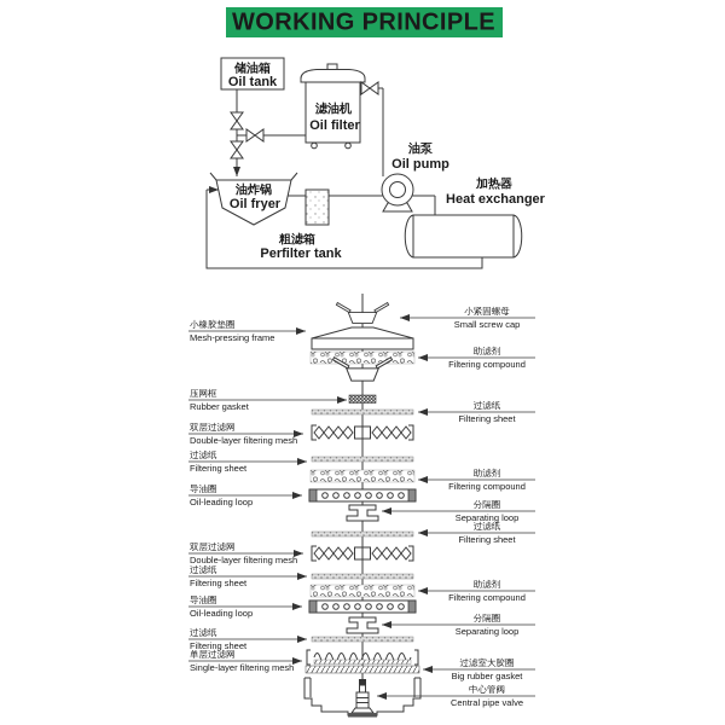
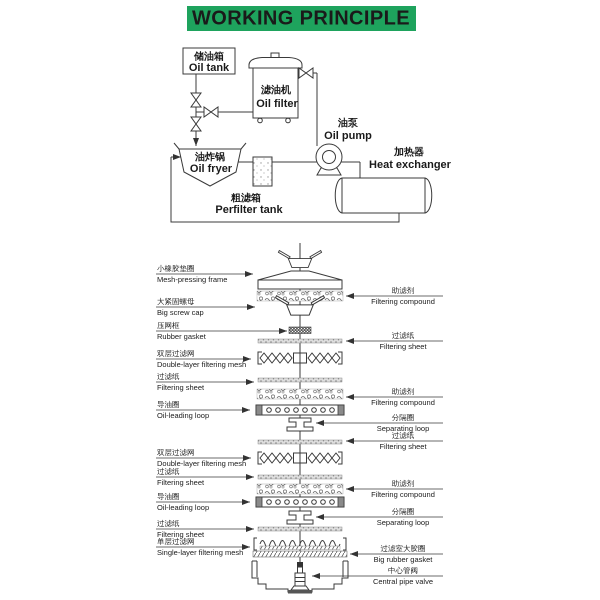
  WORKING PRINCIPLE
  储油箱
  Oil tank
  滤油机
  Oil filter
  油炸锅
  Oil fryer
  油泵
  Oil pump
  加热器
  Heat exchanger
  粗滤箱
  Perfilter tank
  小橡胶垫圈
  Mesh-pressing frame
+ 大紧固螺母
+ Big screw cap
  压网框
  Rubber gasket
  双层过滤网
  Double-layer filtering mesh
  过滤纸
  Filtering sheet
  导油圈
  Oil-leading loop
  双层过滤网
  Double-layer filtering mesh
  过滤纸
  Filtering sheet
  导油圈
  Oil-leading loop
  过滤纸
  Filtering sheet
  单层过滤网
  Single-layer filtering mesh
- 小紧固螺母
- Small screw cap
  助滤剂
  Filtering compound
  过滤纸
  Filtering sheet
  助滤剂
  Filtering compound
  分隔圈
  Separating loop
  过滤纸
  Filtering sheet
  助滤剂
  Filtering compound
  分隔圈
  Separating loop
  过滤室大胶圈
  Big rubber gasket
  中心管阀
  Central pipe valve
